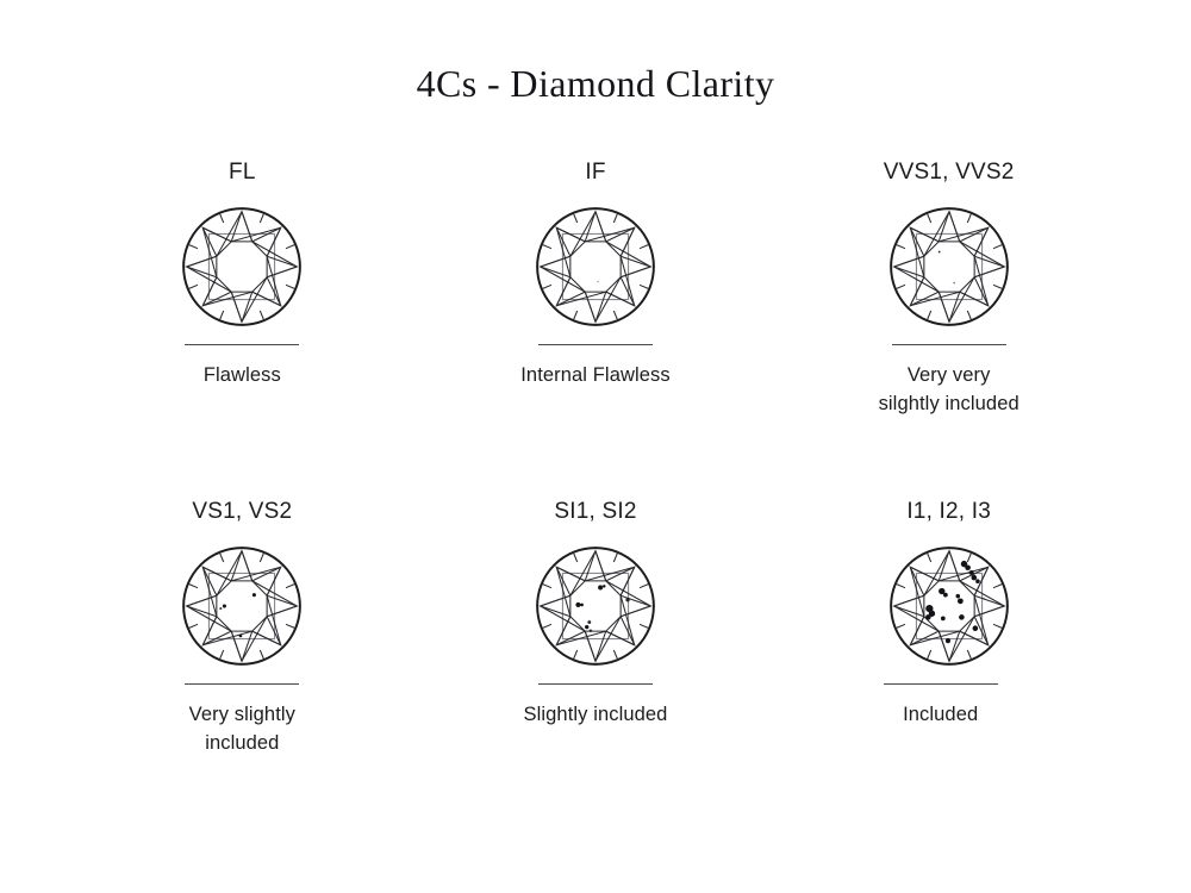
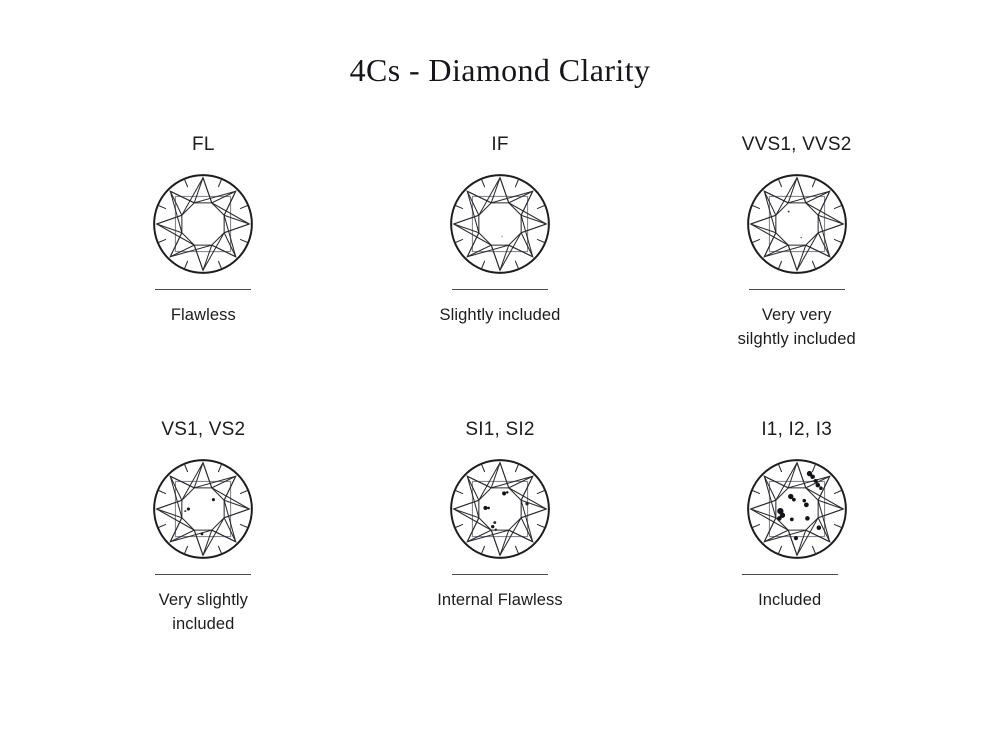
  4Cs - Diamond Clarity
  FL
  Flawless
  IF
- Internal Flawless
+ Slightly included
  VVS1, VVS2
  Very very
  silghtly included
  VS1, VS2
  Very slightly
  included
  SI1, SI2
- Slightly included
+ Internal Flawless
  I1, I2, I3
  Included
